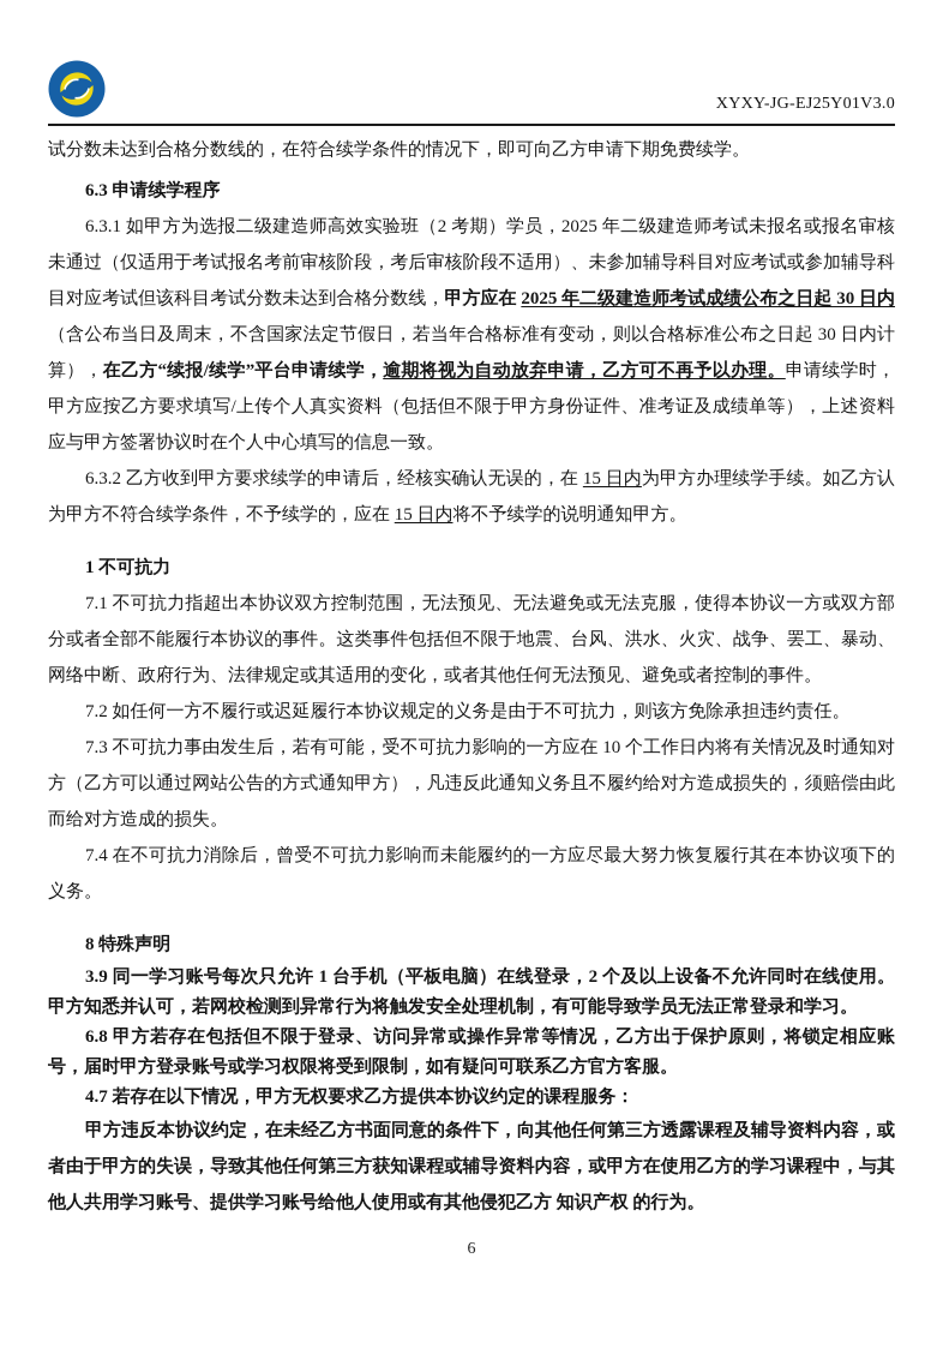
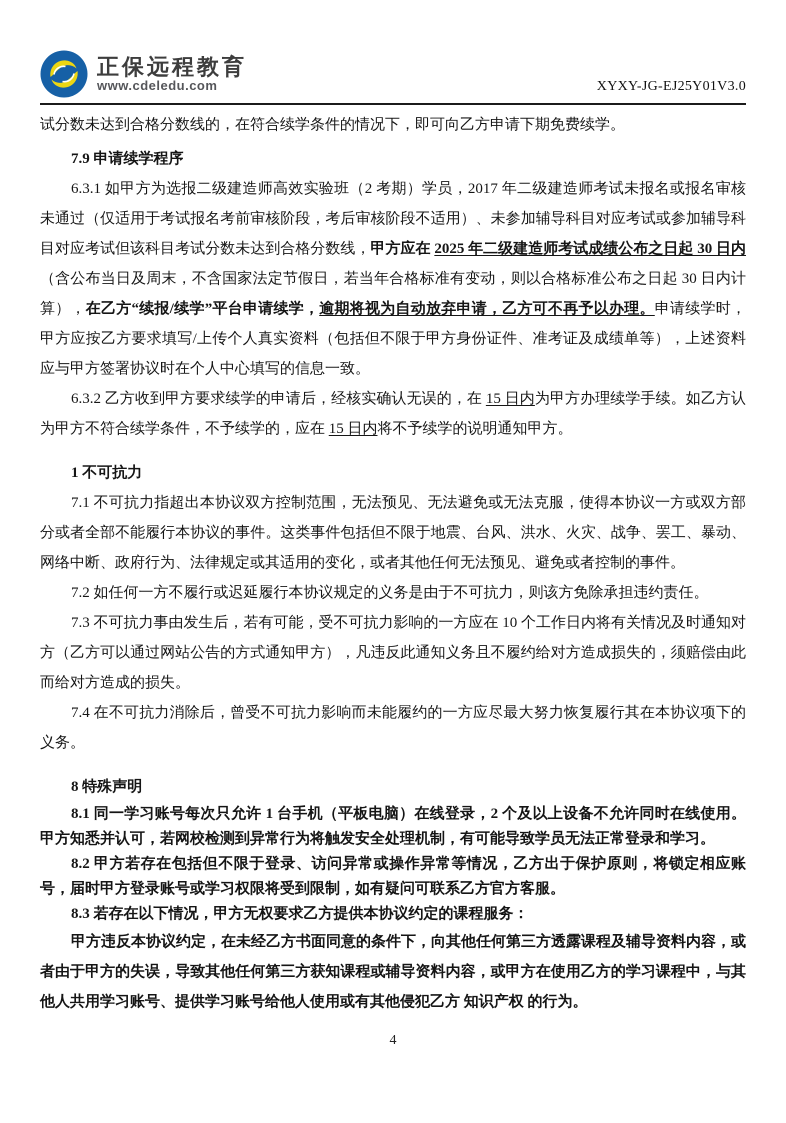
+ 正保远程教育
+ www.cdeledu.com
  XYXY-JG-EJ25Y01V3.0
  试分数未达到合格分数线的，在符合续学条件的情况下，即可向乙方申请下期免费续学。
- 6.3 申请续学程序
+ 7.9 申请续学程序
- 6.3.1 如甲方为选报二级建造师高效实验班（2 考期）学员，2025 年二级建造师考试未报名或报名审核未通过（仅适用于考试报名考前审核阶段，考后审核阶段不适用）、未参加辅导科目对应考试或参加辅导科目对应考试但该科目考试分数未达到合格分数线，甲方应在 2025 年二级建造师考试成绩公布之日起 30 日内（含公布当日及周末，不含国家法定节假日，若当年合格标准有变动，则以合格标准公布之日起 30 日内计算），在乙方“续报/续学”平台申请续学，逾期将视为自动放弃申请，乙方可不再予以办理。申请续学时，甲方应按乙方要求填写/上传个人真实资料（包括但不限于甲方身份证件、准考证及成绩单等），上述资料应与甲方签署协议时在个人中心填写的信息一致。
+ 6.3.1 如甲方为选报二级建造师高效实验班（2 考期）学员，2017 年二级建造师考试未报名或报名审核未通过（仅适用于考试报名考前审核阶段，考后审核阶段不适用）、未参加辅导科目对应考试或参加辅导科目对应考试但该科目考试分数未达到合格分数线，甲方应在 2025 年二级建造师考试成绩公布之日起 30 日内（含公布当日及周末，不含国家法定节假日，若当年合格标准有变动，则以合格标准公布之日起 30 日内计算），在乙方“续报/续学”平台申请续学，逾期将视为自动放弃申请，乙方可不再予以办理。申请续学时，甲方应按乙方要求填写/上传个人真实资料（包括但不限于甲方身份证件、准考证及成绩单等），上述资料应与甲方签署协议时在个人中心填写的信息一致。
  6.3.2 乙方收到甲方要求续学的申请后，经核实确认无误的，在 15 日内为甲方办理续学手续。如乙方认为甲方不符合续学条件，不予续学的，应在 15 日内将不予续学的说明通知甲方。
  1 不可抗力
  7.1 不可抗力指超出本协议双方控制范围，无法预见、无法避免或无法克服，使得本协议一方或双方部分或者全部不能履行本协议的事件。这类事件包括但不限于地震、台风、洪水、火灾、战争、罢工、暴动、网络中断、政府行为、法律规定或其适用的变化，或者其他任何无法预见、避免或者控制的事件。
  7.2 如任何一方不履行或迟延履行本协议规定的义务是由于不可抗力，则该方免除承担违约责任。
  7.3 不可抗力事由发生后，若有可能，受不可抗力影响的一方应在 10 个工作日内将有关情况及时通知对方（乙方可以通过网站公告的方式通知甲方），凡违反此通知义务且不履约给对方造成损失的，须赔偿由此而给对方造成的损失。
  7.4 在不可抗力消除后，曾受不可抗力影响而未能履约的一方应尽最大努力恢复履行其在本协议项下的义务。
  8 特殊声明
- 3.9 同一学习账号每次只允许 1 台手机（平板电脑）在线登录，2 个及以上设备不允许同时在线使用。甲方知悉并认可，若网校检测到异常行为将触发安全处理机制，有可能导致学员无法正常登录和学习。
+ 8.1 同一学习账号每次只允许 1 台手机（平板电脑）在线登录，2 个及以上设备不允许同时在线使用。甲方知悉并认可，若网校检测到异常行为将触发安全处理机制，有可能导致学员无法正常登录和学习。
- 6.8 甲方若存在包括但不限于登录、访问异常或操作异常等情况，乙方出于保护原则，将锁定相应账号，届时甲方登录账号或学习权限将受到限制，如有疑问可联系乙方官方客服。
+ 8.2 甲方若存在包括但不限于登录、访问异常或操作异常等情况，乙方出于保护原则，将锁定相应账号，届时甲方登录账号或学习权限将受到限制，如有疑问可联系乙方官方客服。
- 4.7 若存在以下情况，甲方无权要求乙方提供本协议约定的课程服务：
+ 8.3 若存在以下情况，甲方无权要求乙方提供本协议约定的课程服务：
  甲方违反本协议约定，在未经乙方书面同意的条件下，向其他任何第三方透露课程及辅导资料内容，或者由于甲方的失误，导致其他任何第三方获知课程或辅导资料内容，或甲方在使用乙方的学习课程中，与其他人共用学习账号、提供学习账号给他人使用或有其他侵犯乙方 知识产权 的行为。
- 6
+ 4
